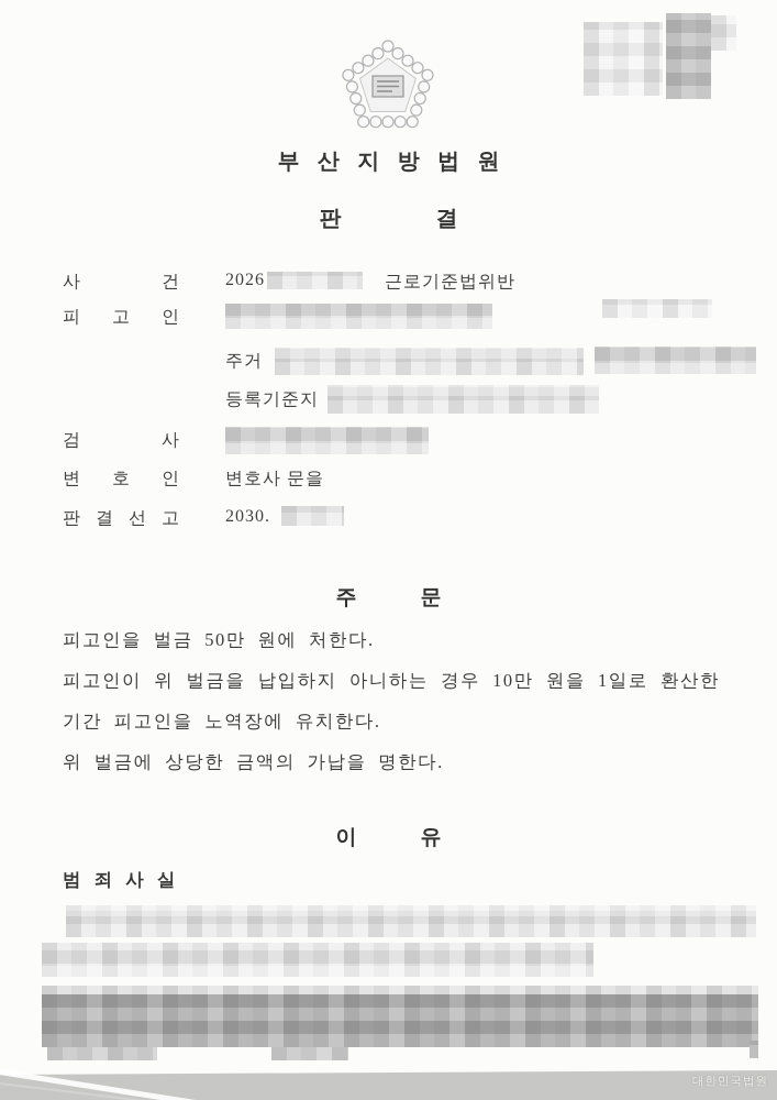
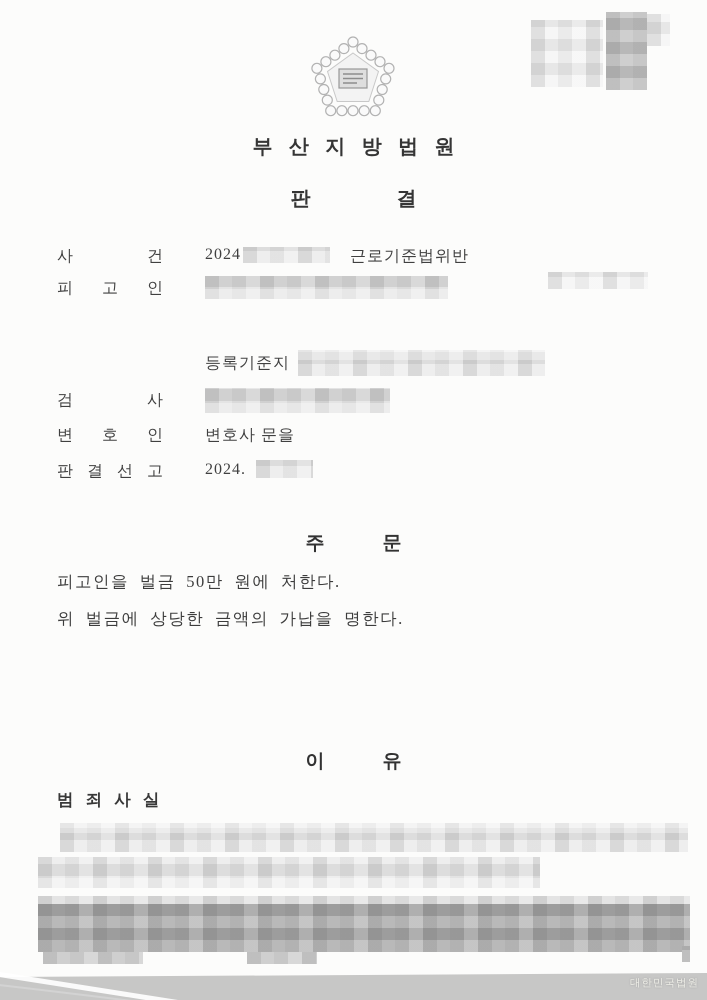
  부 산 지 방 법 원
  판 결
  사 건
- 2026
+ 2024
  근로기준법위반
  피 고 인
- 주거
  등록기준지
  검 사
  변 호 인
  변호사 문을
  판 결 선 고
- 2030.
+ 2024.
  주 문
  피고인을 벌금 50만 원에 처한다.
- 피고인이 위 벌금을 납입하지 아니하는 경우 10만 원을 1일로 환산한 기간 피고인을 노역장에 유치한다.
  위 벌금에 상당한 금액의 가납을 명한다.
  이 유
  범 죄 사 실
  대한민국법원
